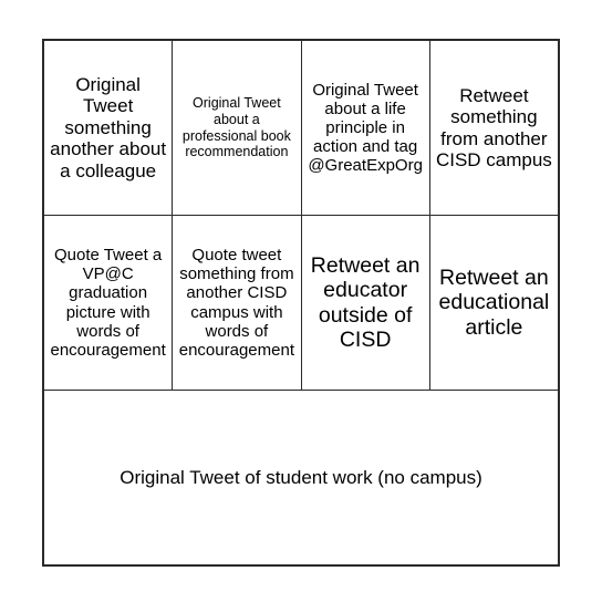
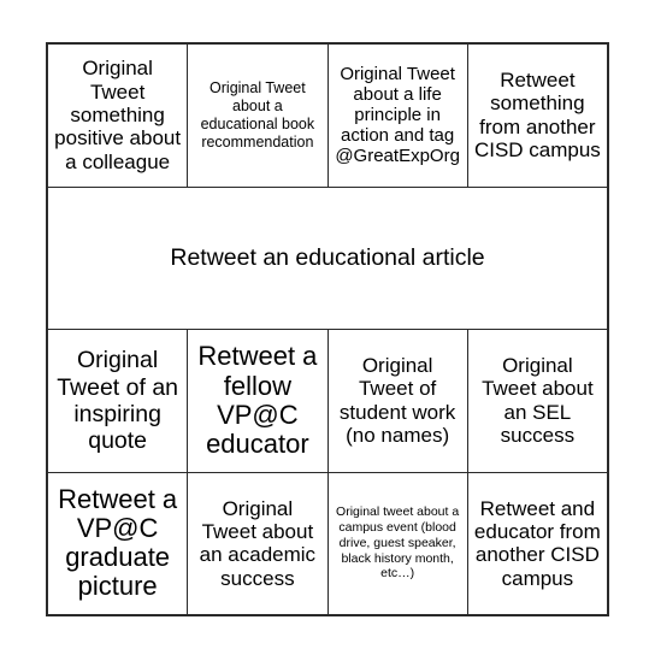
- Original Tweet something another about a colleague
+ Original Tweet something positive about a colleague
- Original Tweet about a professional book recommendation
+ Original Tweet about a educational book recommendation
  Original Tweet about a life principle in action and tag @GreatExpOrg
  Retweet something from another CISD campus
- Quote Tweet a VP@C graduation picture with words of encouragement
- Quote tweet something from another CISD campus with words of encouragement
- Retweet an educator outside of CISD
  Retweet an educational article
+ Original Tweet of an inspiring quote
+ Retweet a fellow VP@C educator
- Original Tweet of student work (no campus)
+ Original Tweet of student work (no names)
+ Original Tweet about an SEL success
+ Retweet a VP@C graduate picture
+ Original Tweet about an academic success
+ Original tweet about a campus event (blood drive, guest speaker, black history month, etc…)
+ Retweet and educator from another CISD campus
